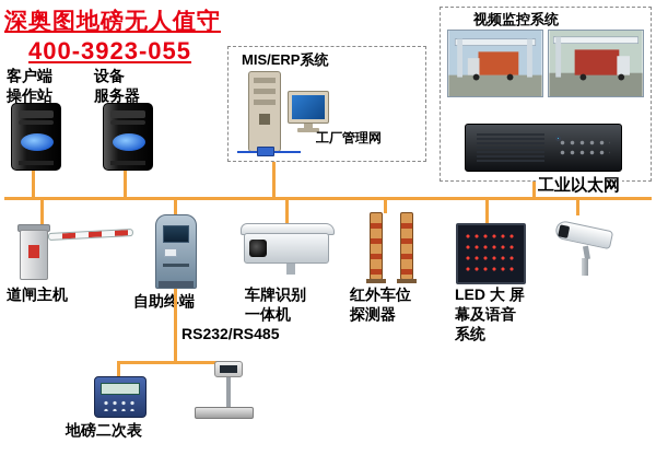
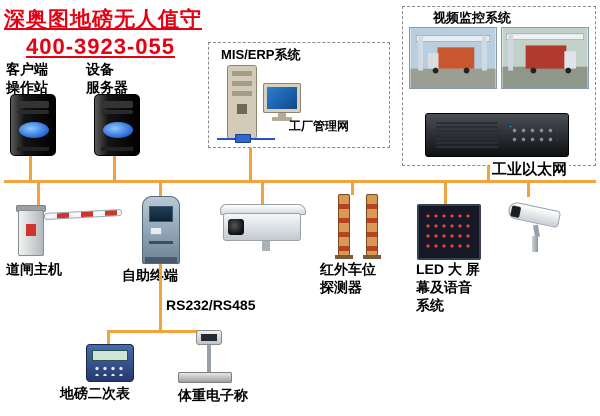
  深奥图地磅无人值守
  400-3923-055
  客户端
  操作站
  设备
  服务器
  MIS/ERP系统
  工厂管理网
  视频监控系统
  工业以太网
  道闸主机
  自助终端
- 车牌识别
- 一体机
  红外车位
  探测器
  LED 大 屏
  幕及语音
  系统
  RS232/RS485
  地磅二次表
+ 体重电子称
